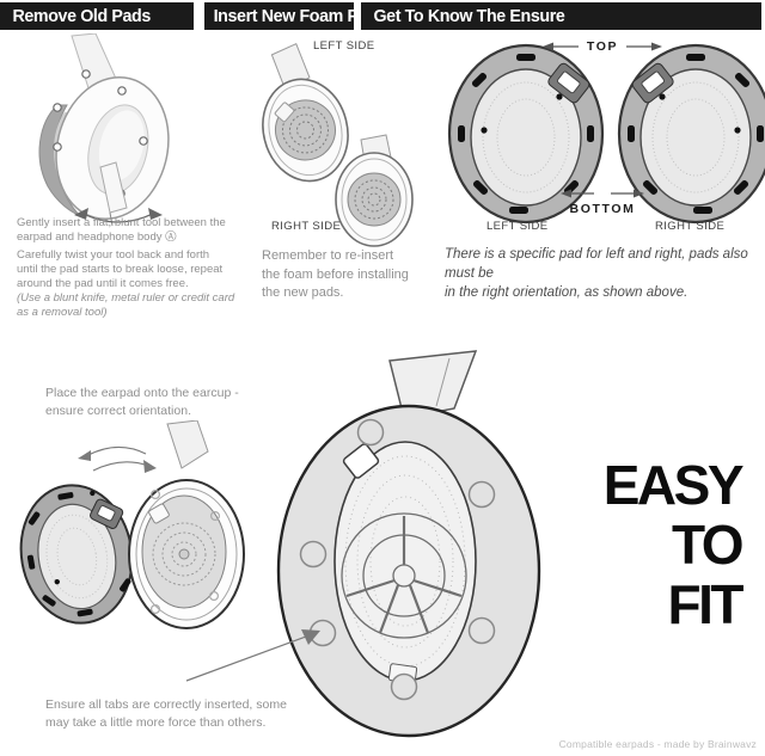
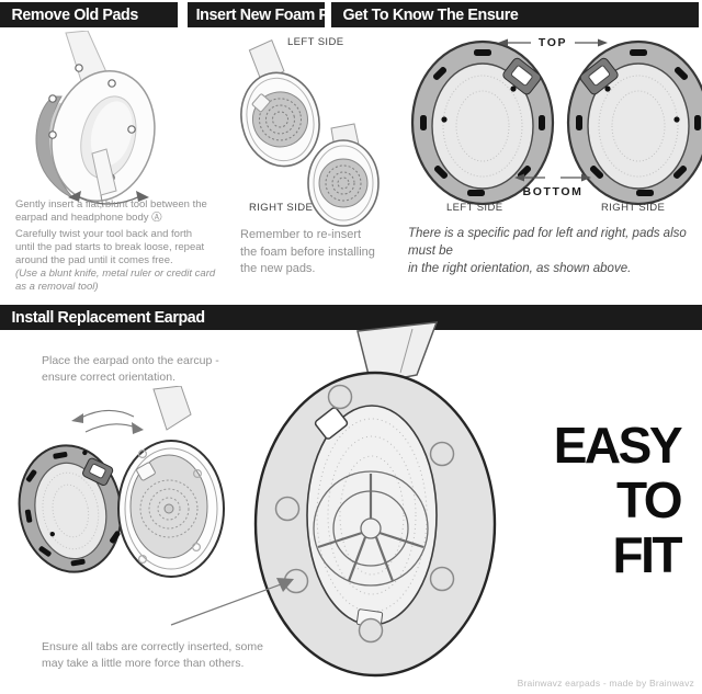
  Remove Old Pads
  Insert New Foam P
  Get To Know The Ensure
+ Install Replacement Earpad
  Gently insert a flat, blunt tool between the
  earpad and headphone body Ⓐ
  Carefully twist your tool back and forth
  until the pad starts to break loose, repeat
  around the pad until it comes free.
  (Use a blunt knife, metal ruler or credit card
  as a removal tool)
  LEFT SIDE
  RIGHT SIDE
  Remember to re-insert
  the foam before installing
  the new pads.
  TOP
  BOTTOM
  LEFT SIDE
  RIGHT SIDE
  There is a specific pad for left and right, pads also must be
  in the right orientation, as shown above.
  Place the earpad onto the earcup -
  ensure correct orientation.
  Ensure all tabs are correctly inserted, some
  may take a little more force than others.
  EASY
  TO
  FIT
- Compatible earpads - made by Brainwavz
+ Brainwavz earpads - made by Brainwavz
